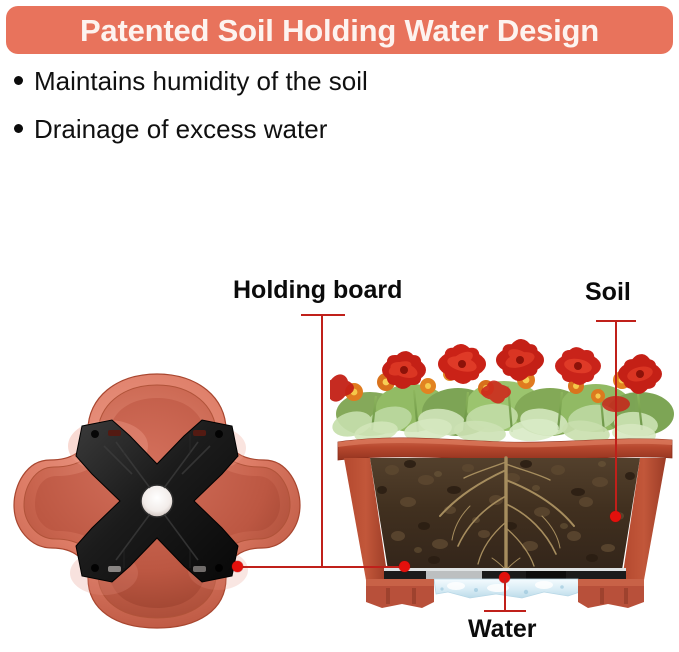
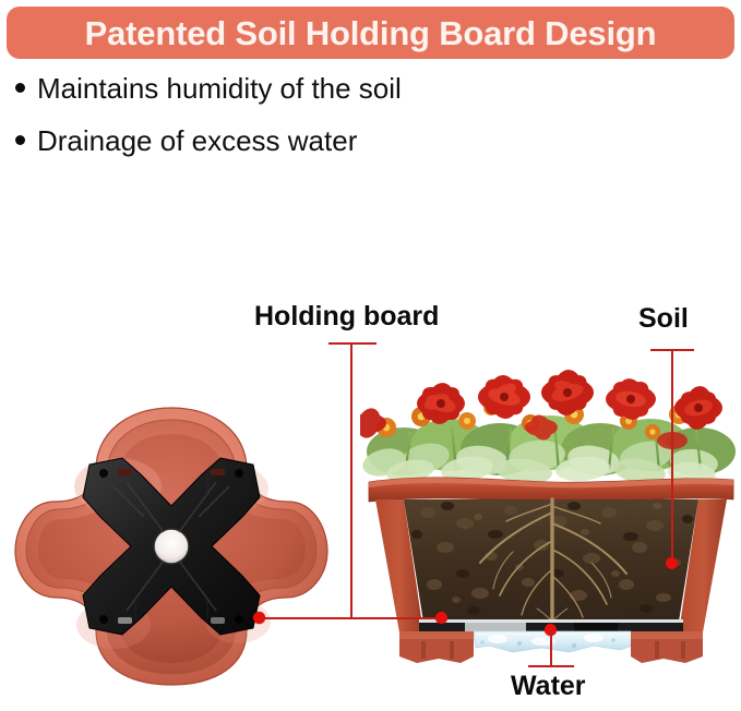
- Patented Soil Holding Water Design
+ Patented Soil Holding Board Design
  Maintains humidity of the soil
  Drainage of excess water
  Holding board
  Soil
  Water
